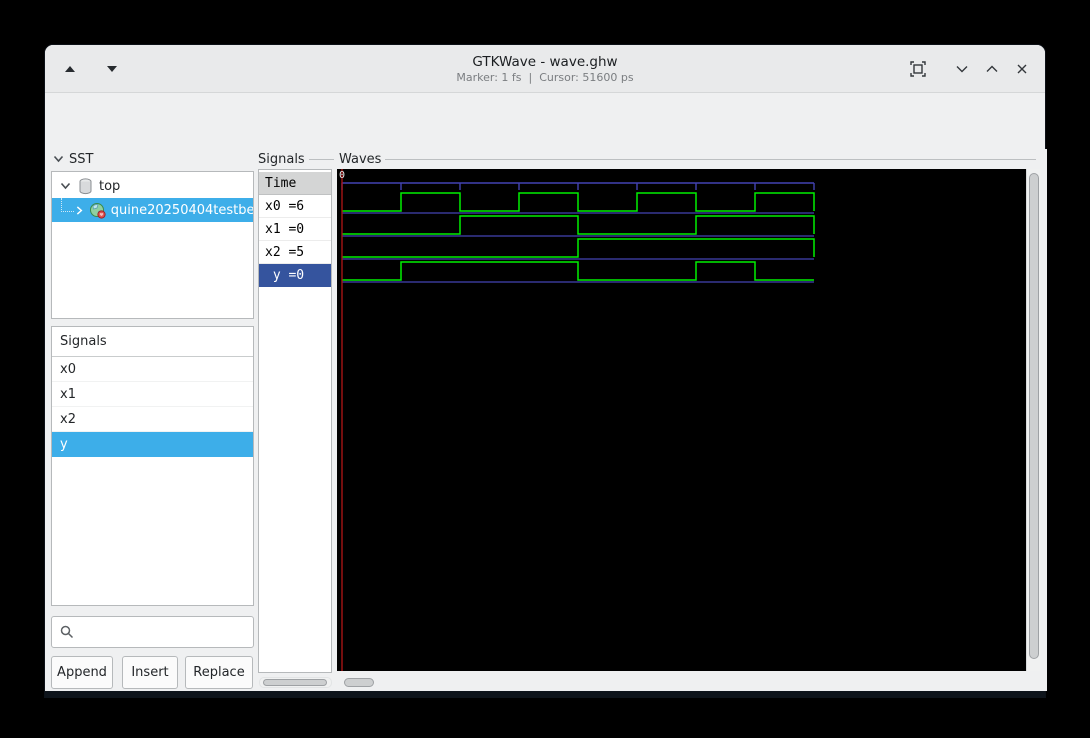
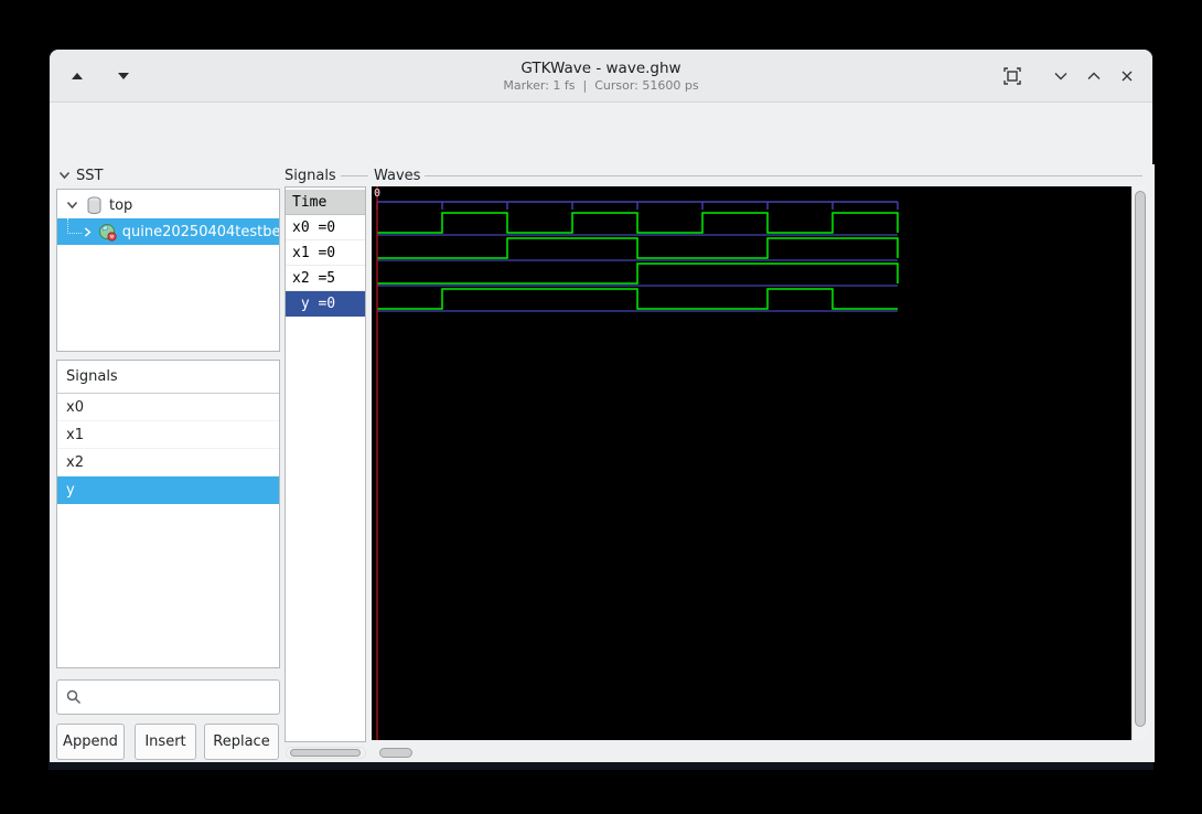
  GTKWave - wave.ghw
  Marker: 1 fs | Cursor: 51600 ps
  SST
  top
  quine20250404testbe
  Signals
  x0
  x1
  x2
  y
  Append
  Insert
  Replace
  Signals
  Time
- x0 =6
+ x0 =0
  x1 =0
  x2 =5
  y =0
  Waves
  0
